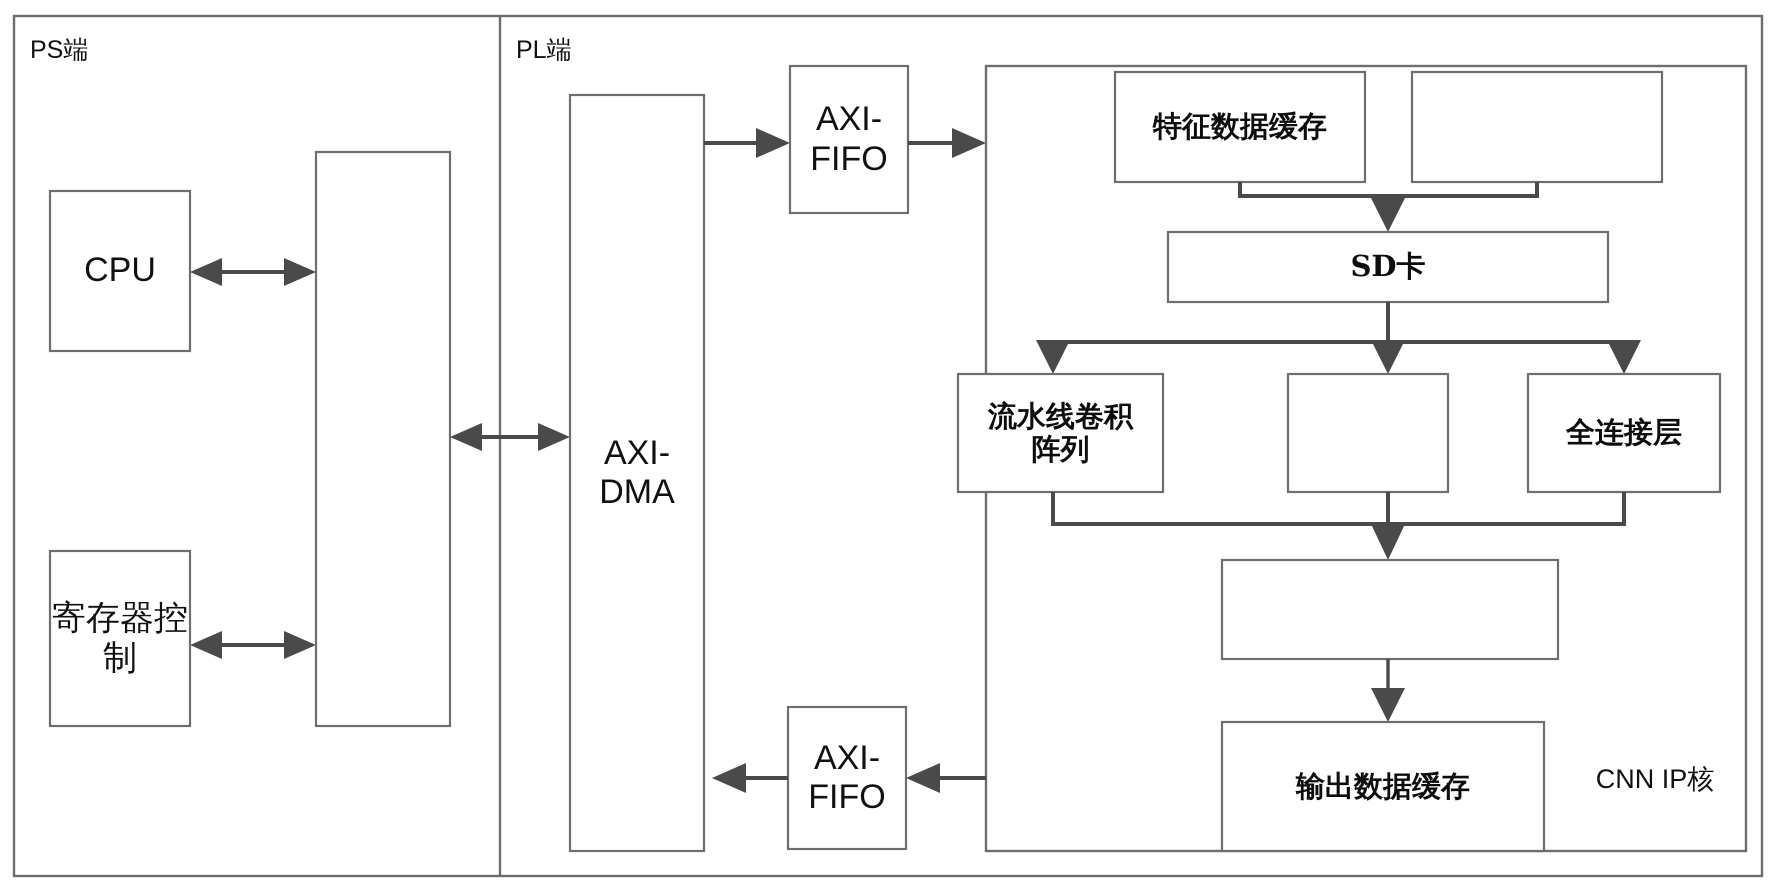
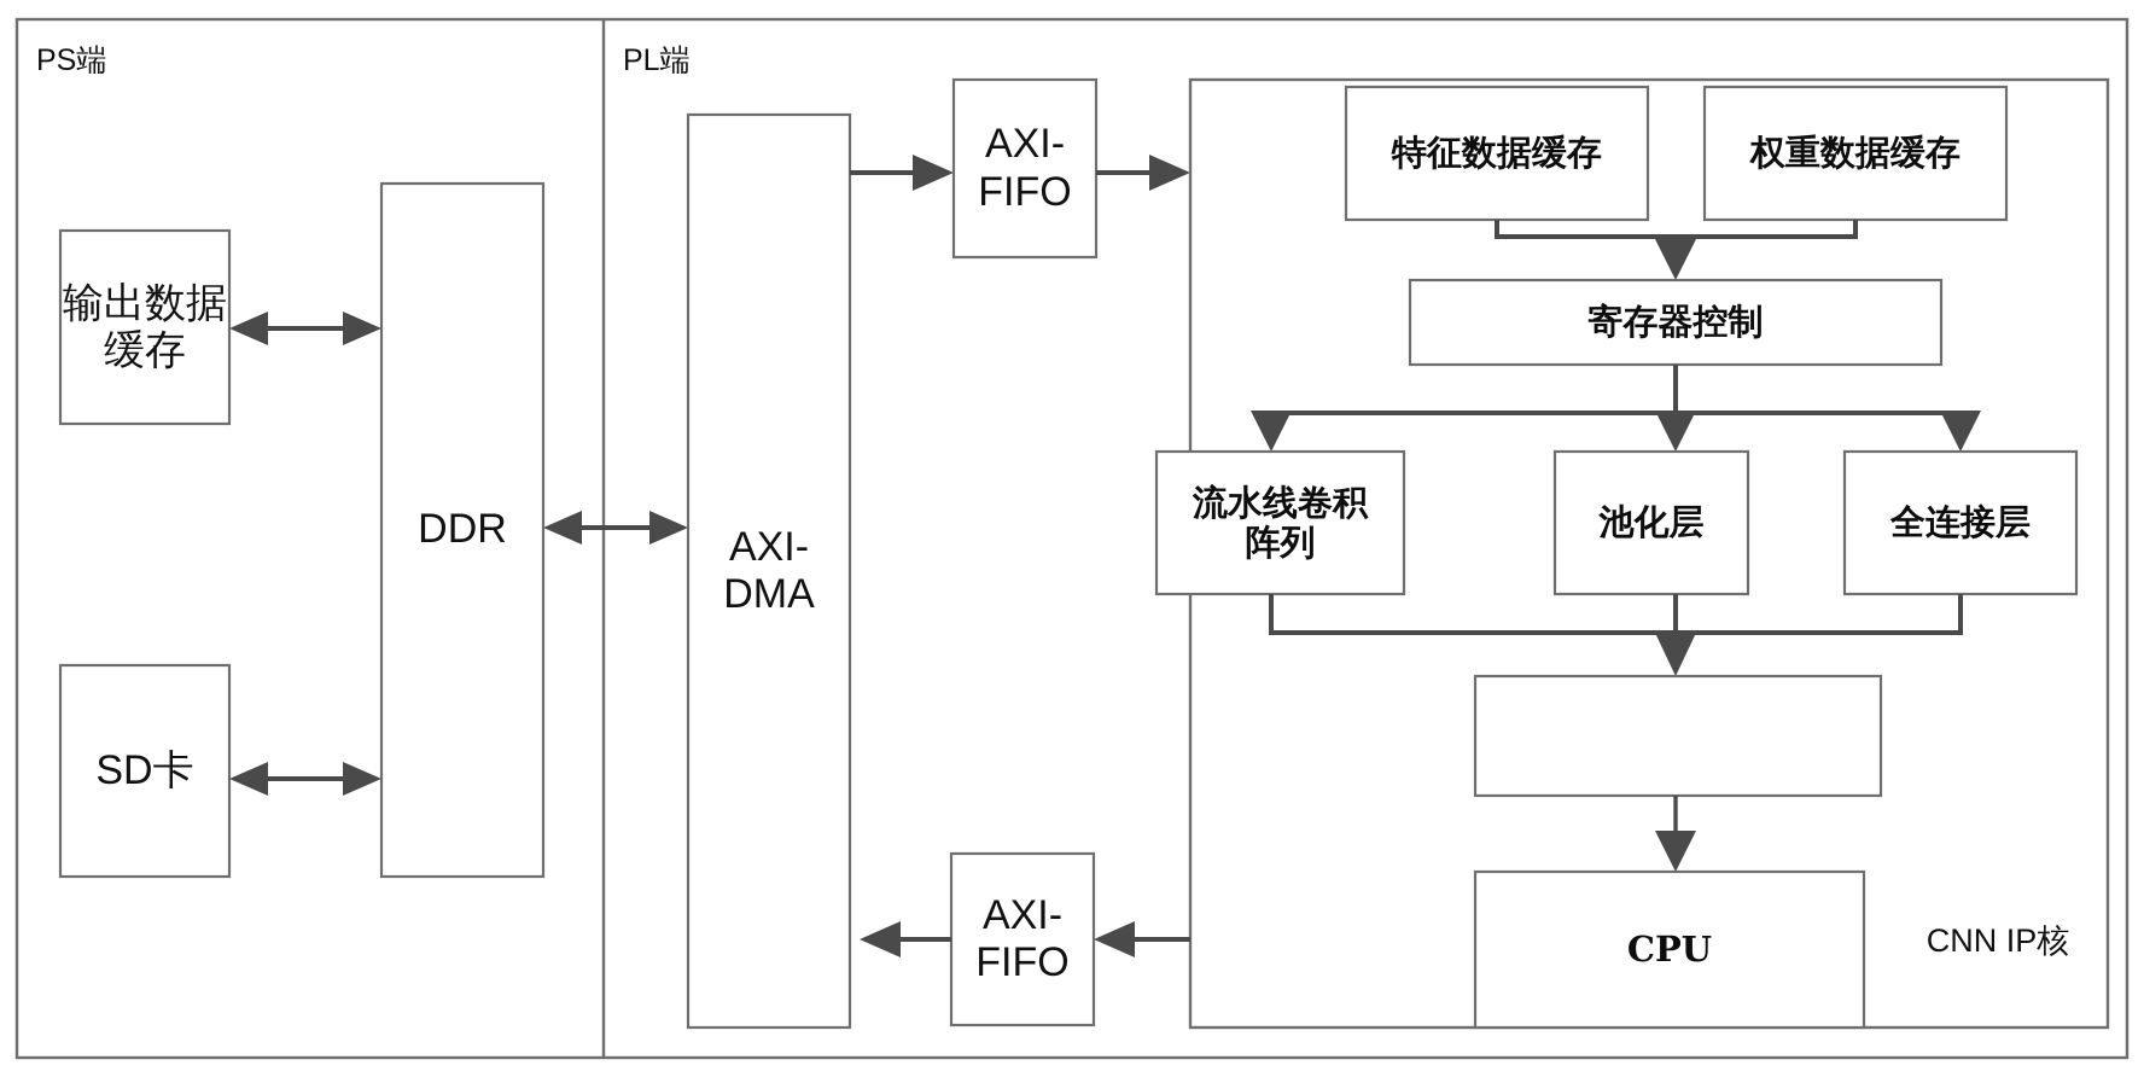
  PS端
  PL端
- CPU
+ 输出数据缓存
- 寄存器控制
+ SD卡
+ DDR
  AXI-
  DMA
  AXI-
  FIFO
  AXI-
  FIFO
  特征数据缓存
+ 权重数据缓存
- SD卡
+ 寄存器控制
  流水线卷积
  阵列
+ 池化层
  全连接层
- 输出数据缓存
+ CPU
  CNN IP核
